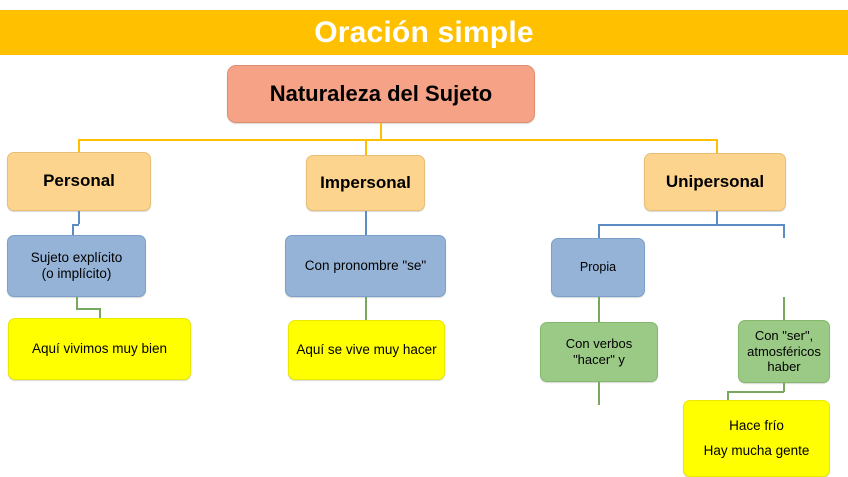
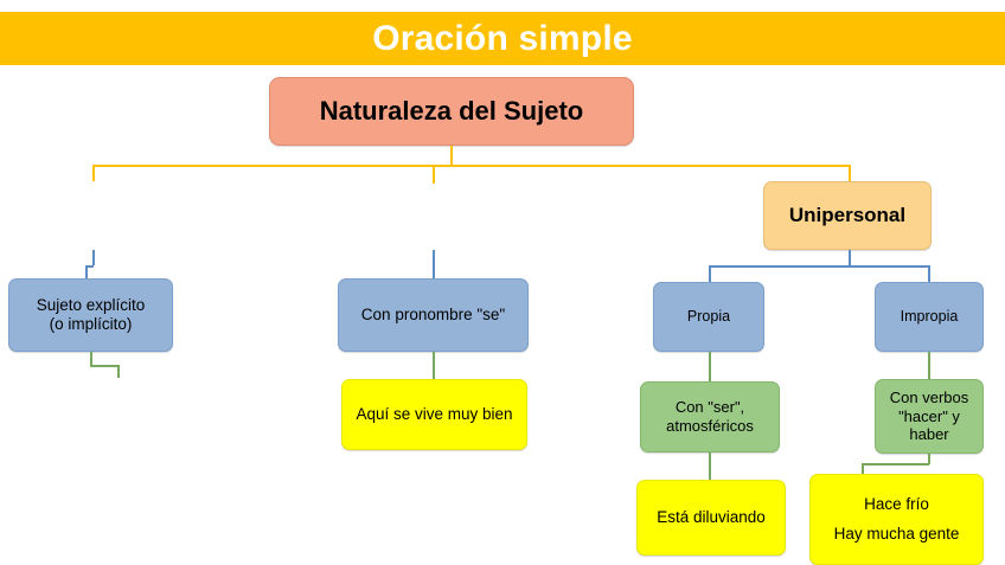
  Oración simple
  Naturaleza del Sujeto
- Personal
  Sujeto explícito
  (o implícito)
- Aquí vivimos muy bien
- Impersonal
  Con pronombre "se"
- Aquí se vive muy hacer
+ Aquí se vive muy bien
  Unipersonal
  Propia
- Con verbos
+ Con "ser",
- "hacer" y
+ atmosféricos
+ Está diluviando
+ Impropia
- Con "ser",
+ Con verbos
- atmosféricos
+ "hacer" y
  haber
  Hace frío
  Hay mucha gente
